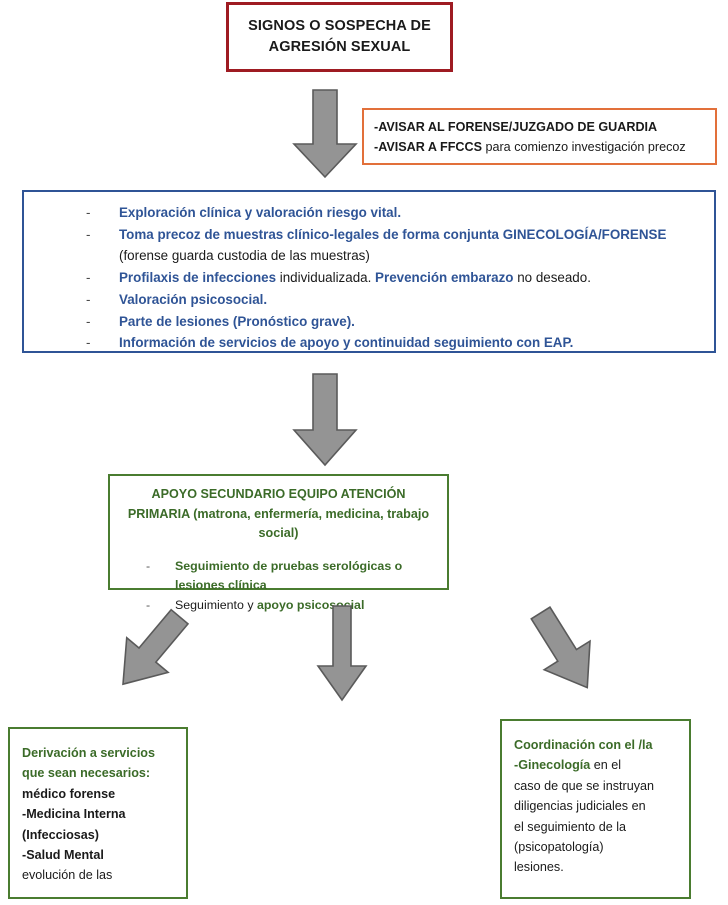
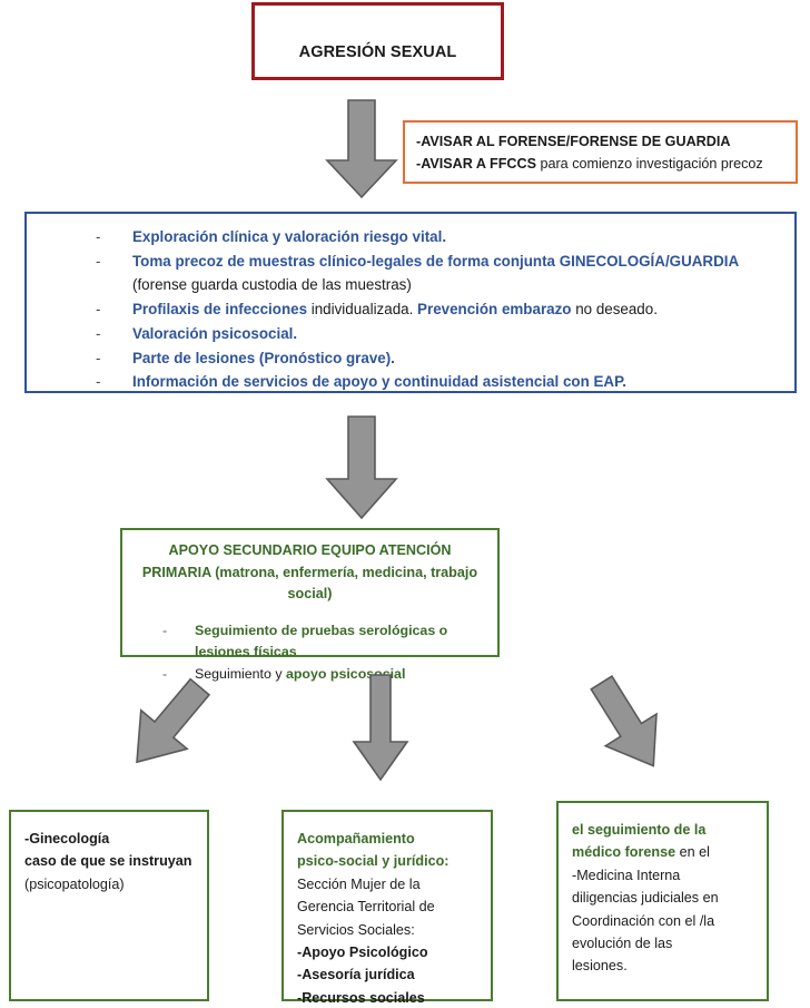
- SIGNOS O SOSPECHA DE
  AGRESIÓN SEXUAL
- -AVISAR AL FORENSE/JUZGADO DE GUARDIA
+ -AVISAR AL FORENSE/FORENSE DE GUARDIA
  -AVISAR A FFCCS para comienzo investigación precoz
  -
  Exploración clínica y valoración riesgo vital.
  -
- Toma precoz de muestras clínico-legales de forma conjunta GINECOLOGÍA/FORENSE
+ Toma precoz de muestras clínico-legales de forma conjunta GINECOLOGÍA/GUARDIA
  (forense guarda custodia de las muestras)
  -
  Profilaxis de infecciones individualizada. Prevención embarazo no deseado.
  -
  Valoración psicosocial.
  -
  Parte de lesiones (Pronóstico grave).
  -
- Información de servicios de apoyo y continuidad seguimiento con EAP.
+ Información de servicios de apoyo y continuidad asistencial con EAP.
  APOYO SECUNDARIO EQUIPO ATENCIÓN PRIMARIA (matrona, enfermería, medicina, trabajo social)
  -
- Seguimiento de pruebas serológicas o lesiones clínica
+ Seguimiento de pruebas serológicas o lesiones físicas
  -
  Seguimiento y apoyo psicoial
- Derivación a servicios
- que sean necesarios:
- médico forense
+ -Ginecología
- -Medicina Interna
+ caso de que se instruyan
- (Infecciosas)
- -Salud Mental
- evolución de las
+ (psicopatología)
+ Acompañamiento
+ psico-social y jurídico:
+ Sección Mujer de la
+ Gerencia Territorial de
+ Servicios Sociales:
+ -Apoyo Psicológico
+ -Asesoría jurídica
+ -Recursos sociales
- Coordinación con el /la
+ el seguimiento de la
- -Ginecología en el
+ médico forense en el
- caso de que se instruyan
+ -Medicina Interna
  diligencias judiciales en
- el seguimiento de la
+ Coordinación con el /la
- (psicopatología)
+ evolución de las
  lesiones.
